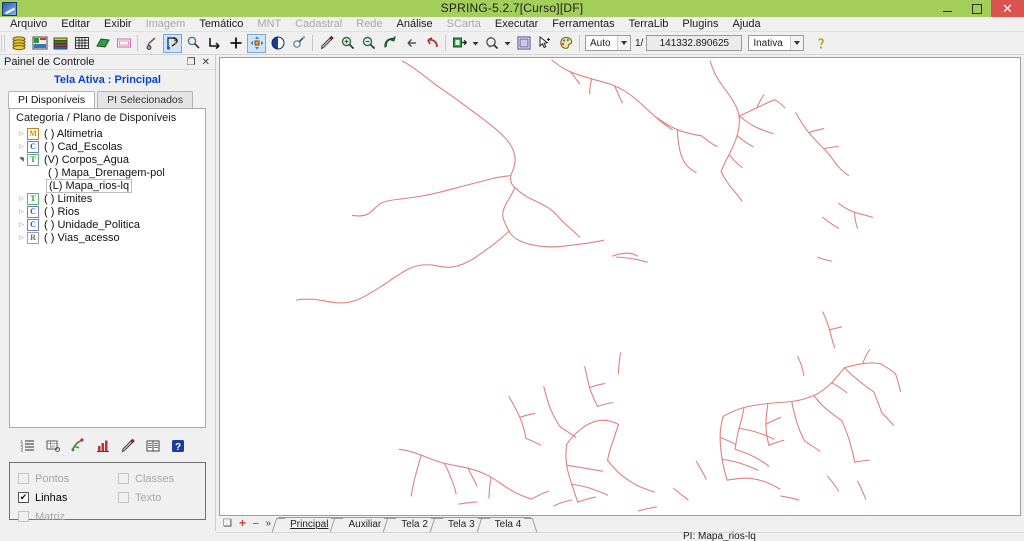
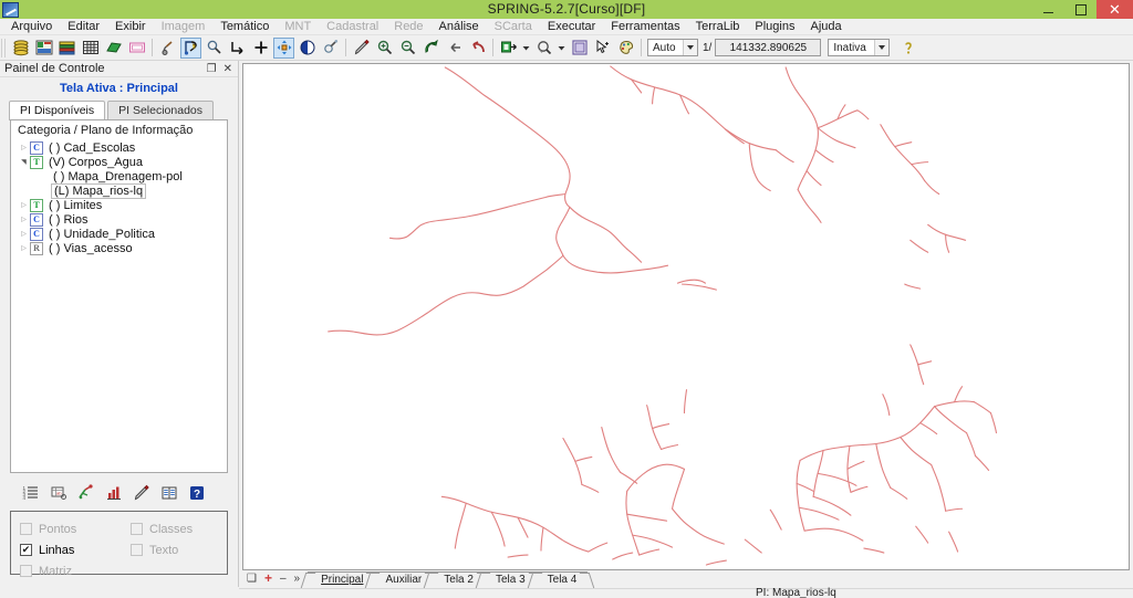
  SPRING-5.2.7[Curso][DF]
  ✕
  Arquivo
  Editar
  Exibir
  Imagem
  Temático
  MNT
  Cadastral
  Rede
  Análise
  SCarta
  Executar
  Ferramentas
  TerraLib
  Plugins
  Ajuda
  Auto
  1/
  141332.890625
  Inativa
  Painel de Controle
  ❐
  ✕
  Tela Ativa : Principal
  PI Disponíveis
  PI Selecionados
- Categoria / Plano de Disponíveis
+ Categoria / Plano de Informação
- M
- ( ) Altimetria
  C
  ( ) Cad_Escolas
  T
  (V) Corpos_Agua
  ( ) Mapa_Drenagem-pol
  (L) Mapa_rios-lq
  T
  ( ) Limites
  C
  ( ) Rios
  C
  ( ) Unidade_Politica
  R
  ( ) Vias_acesso
  ?
  Pontos
  Classes
  ✔
  Linhas
  Texto
  Matriz
  ❑
  +
  –
  »
  Principal
  Auxiliar
  Tela 2
  Tela 3
  Tela 4
  PI: Mapa_rios-lq
